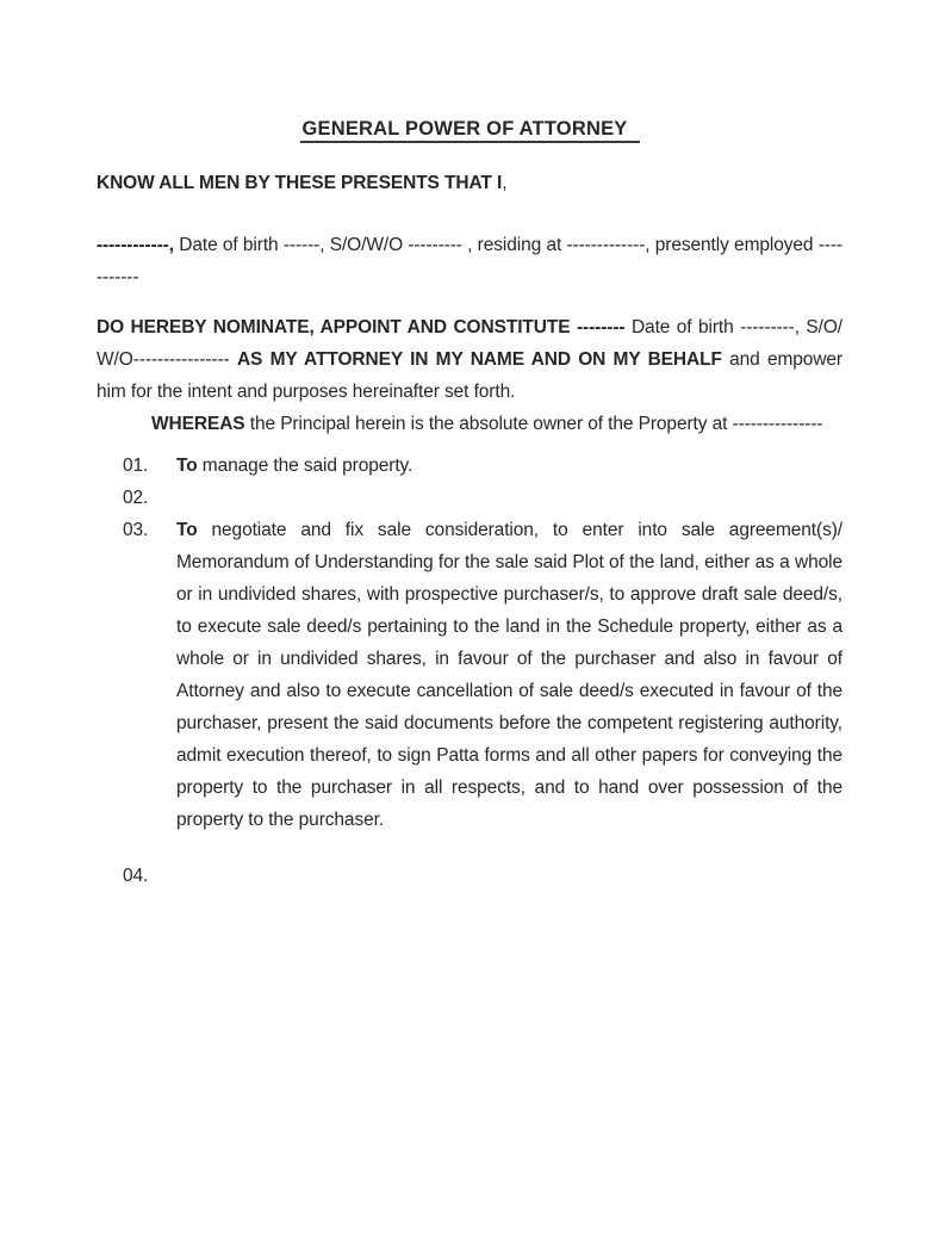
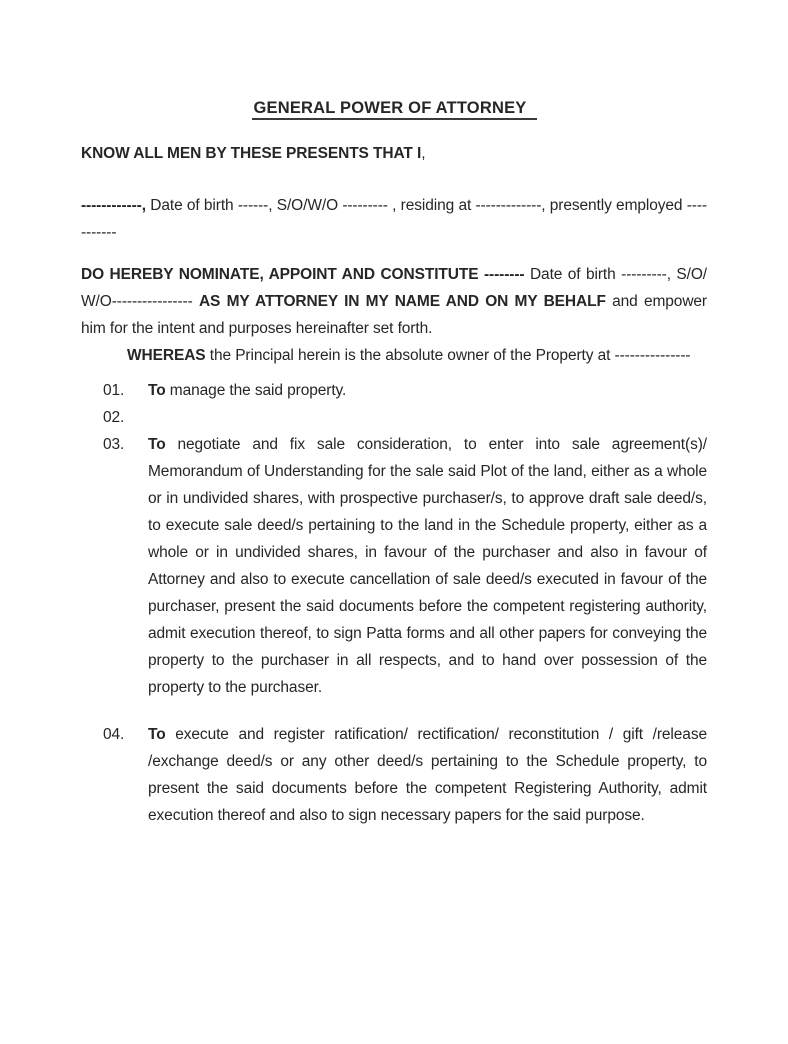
  GENERAL POWER OF ATTORNEY
  KNOW ALL MEN BY THESE PRESENTS THAT I,
  ------------, Date of birth ------, S/O/W/O --------- , residing at -------------, presently employed -----------
  DO HEREBY NOMINATE, APPOINT AND CONSTITUTE -------- Date of birth ---------, S/O/ W/O---------------- AS MY ATTORNEY IN MY NAME AND ON MY BEHALF and empower him for the intent and purposes hereinafter set forth.
  WHEREAS the Principal herein is the absolute owner of the Property at ---------------
  01.
  To manage the said property.
  02.
  03.
  To negotiate and fix sale consideration, to enter into sale agreement(s)/ Memorandum of Understanding for the sale said Plot of the land, either as a whole or in undivided shares, with prospective purchaser/s, to approve draft sale deed/s, to execute sale deed/s pertaining to the land in the Schedule property, either as a whole or in undivided shares, in favour of the purchaser and also in favour of Attorney and also to execute cancellation of sale deed/s executed in favour of the purchaser, present the said documents before the competent registering authority, admit execution thereof, to sign Patta forms and all other papers for conveying the property to the purchaser in all respects, and to hand over possession of the property to the purchaser.
  04.
+ To execute and register ratification/ rectification/ reconstitution / gift /release /exchange deed/s or any other deed/s pertaining to the Schedule property, to present the said documents before the competent Registering Authority, admit execution thereof and also to sign necessary papers for the said purpose.
